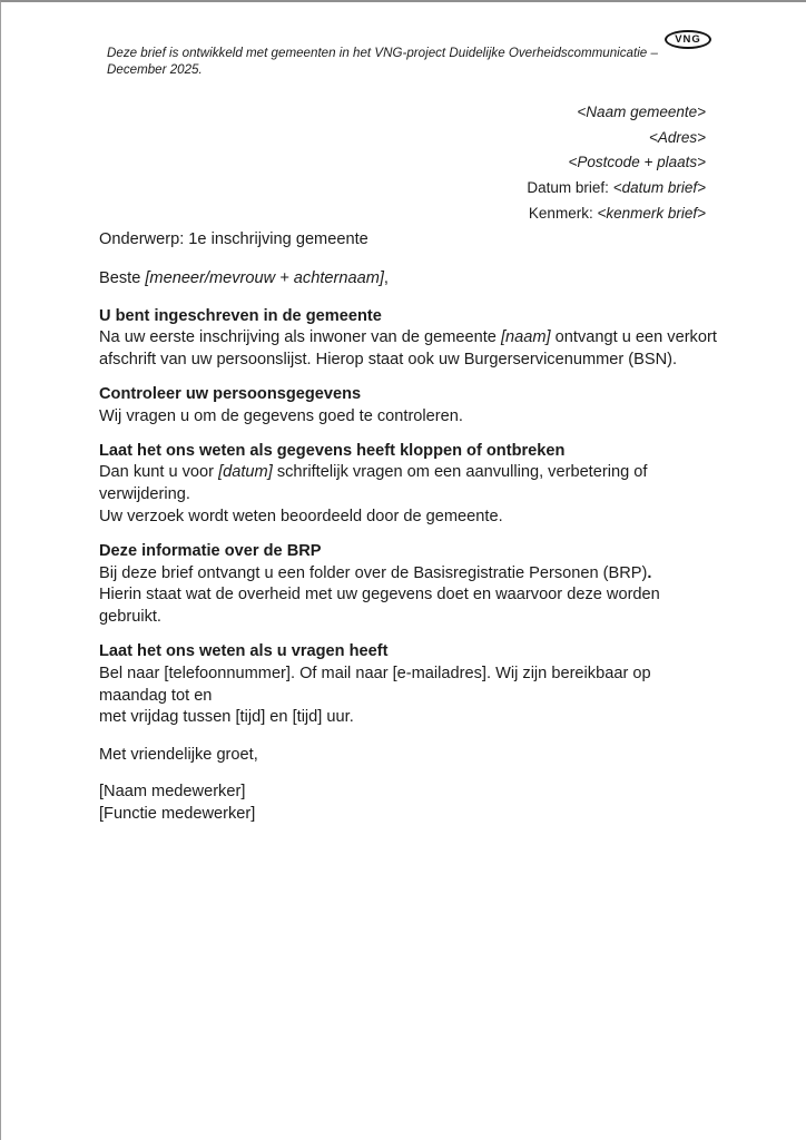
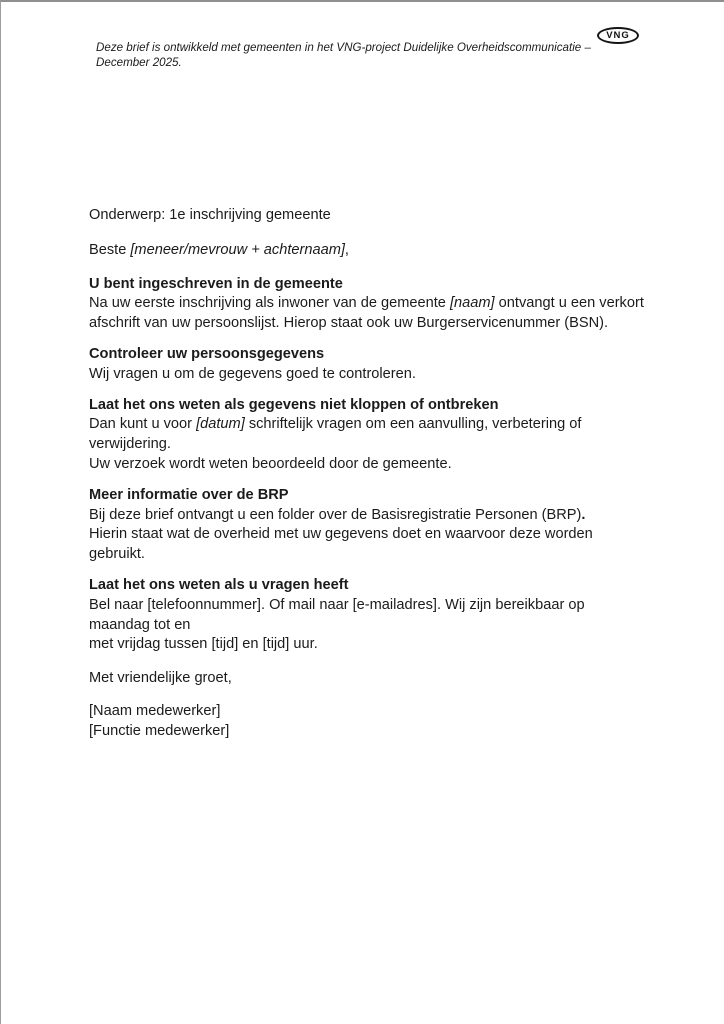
  VNG
  Deze brief is ontwikkeld met gemeenten in het VNG-project Duidelijke Overheidscommunicatie – December 2025.
- <Naam gemeente>
- <Adres>
- <Postcode + plaats>
- Datum brief: <datum brief>
- Kenmerk: <kenmerk brief>
  Onderwerp: 1e inschrijving gemeente
  Beste [meneer/mevrouw + achternaam],
  U bent ingeschreven in de gemeente
  Na uw eerste inschrijving als inwoner van de gemeente [naam] ontvangt u een verkort
  afschrift van uw persoonslijst. Hierop staat ook uw Burgerservicenummer (BSN).
  Controleer uw persoonsgegevens
  Wij vragen u om de gegevens goed te controleren.
- Laat het ons weten als gegevens heeft kloppen of ontbreken
+ Laat het ons weten als gegevens niet kloppen of ontbreken
  Dan kunt u voor [datum] schriftelijk vragen om een aanvulling, verbetering of verwijdering.
  Uw verzoek wordt weten beoordeeld door de gemeente.
- Deze informatie over de BRP
+ Meer informatie over de BRP
  Bij deze brief ontvangt u een folder over de Basisregistratie Personen (BRP).
  Hierin staat wat de overheid met uw gegevens doet en waarvoor deze worden gebruikt.
  Laat het ons weten als u vragen heeft
  Bel naar [telefoonnummer]. Of mail naar [e-mailadres]. Wij zijn bereikbaar op maandag tot en
  met vrijdag tussen [tijd] en [tijd] uur.
  Met vriendelijke groet,
  [Naam medewerker]
  [Functie medewerker]
